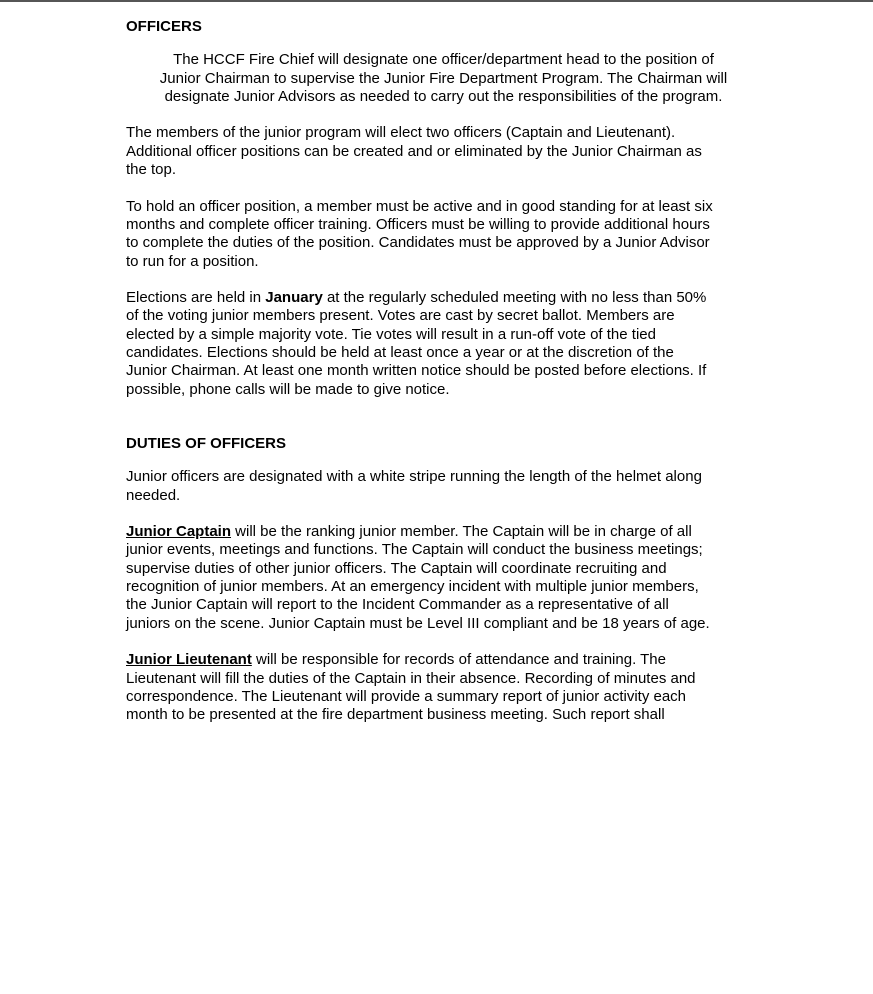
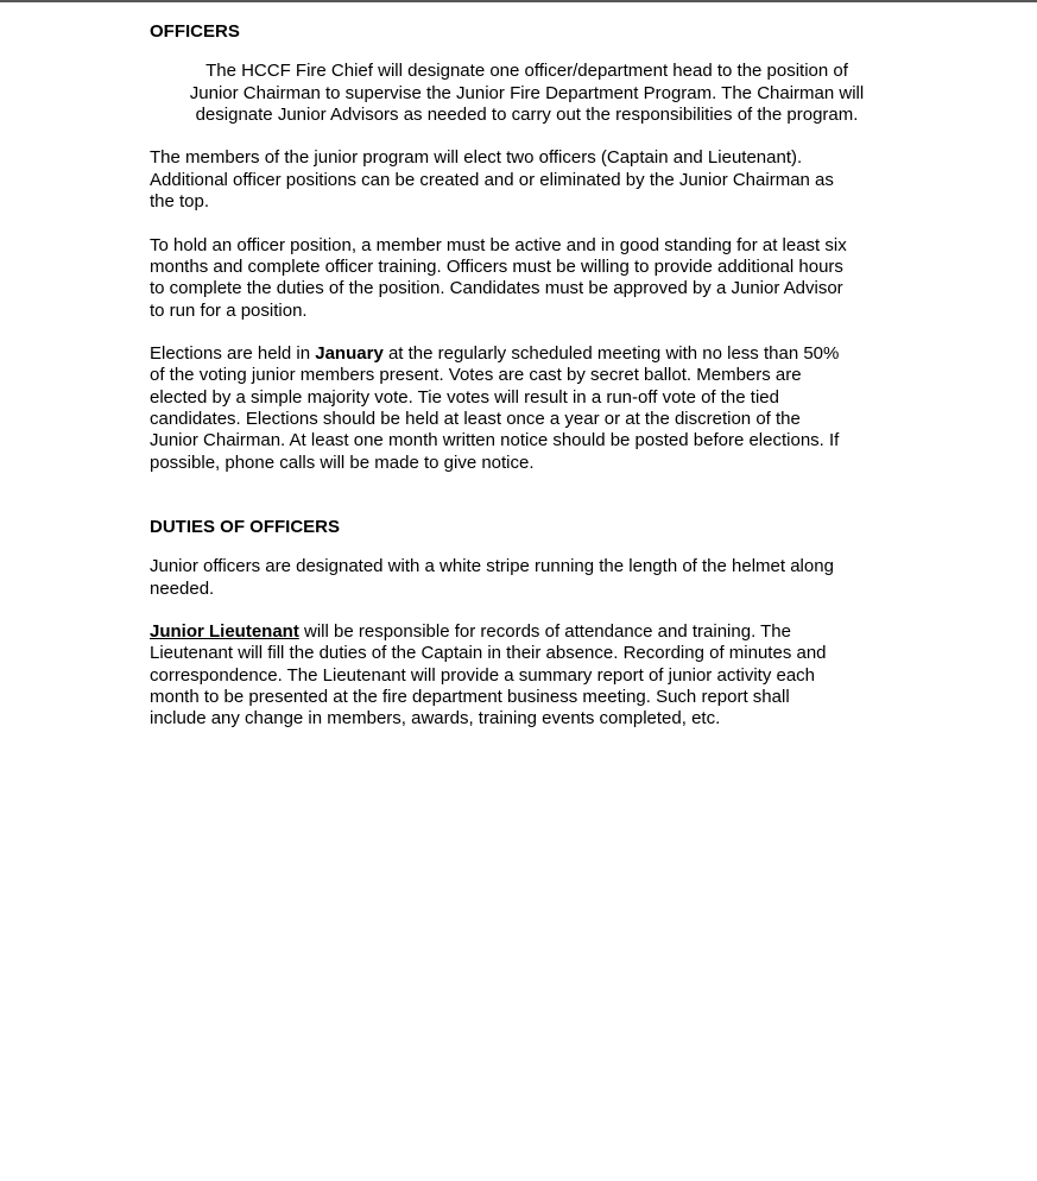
  OFFICERS
  The HCCF Fire Chief will designate one officer/department head to the position of
  Junior Chairman to supervise the Junior Fire Department Program. The Chairman will
  designate Junior Advisors as needed to carry out the responsibilities of the program.
  The members of the junior program will elect two officers (Captain and Lieutenant).
  Additional officer positions can be created and or eliminated by the Junior Chairman as
  the top.
  To hold an officer position, a member must be active and in good standing for at least six
  months and complete officer training. Officers must be willing to provide additional hours
  to complete the duties of the position. Candidates must be approved by a Junior Advisor
  to run for a position.
  Elections are held in January at the regularly scheduled meeting with no less than 50%
  of the voting junior members present. Votes are cast by secret ballot. Members are
  elected by a simple majority vote. Tie votes will result in a run-off vote of the tied
  candidates. Elections should be held at least once a year or at the discretion of the
  Junior Chairman. At least one month written notice should be posted before elections. If
  possible, phone calls will be made to give notice.
  DUTIES OF OFFICERS
  Junior officers are designated with a white stripe running the length of the helmet along
  needed.
- Junior Captain will be the ranking junior member. The Captain will be in charge of all
- junior events, meetings and functions. The Captain will conduct the business meetings;
- supervise duties of other junior officers. The Captain will coordinate recruiting and
- recognition of junior members. At an emergency incident with multiple junior members,
- the Junior Captain will report to the Incident Commander as a representative of all
- juniors on the scene. Junior Captain must be Level III compliant and be 18 years of age.
  Junior Lieutenant will be responsible for records of attendance and training. The
  Lieutenant will fill the duties of the Captain in their absence. Recording of minutes and
  correspondence. The Lieutenant will provide a summary report of junior activity each
  month to be presented at the fire department business meeting. Such report shall
+ include any change in members, awards, training events completed, etc.
